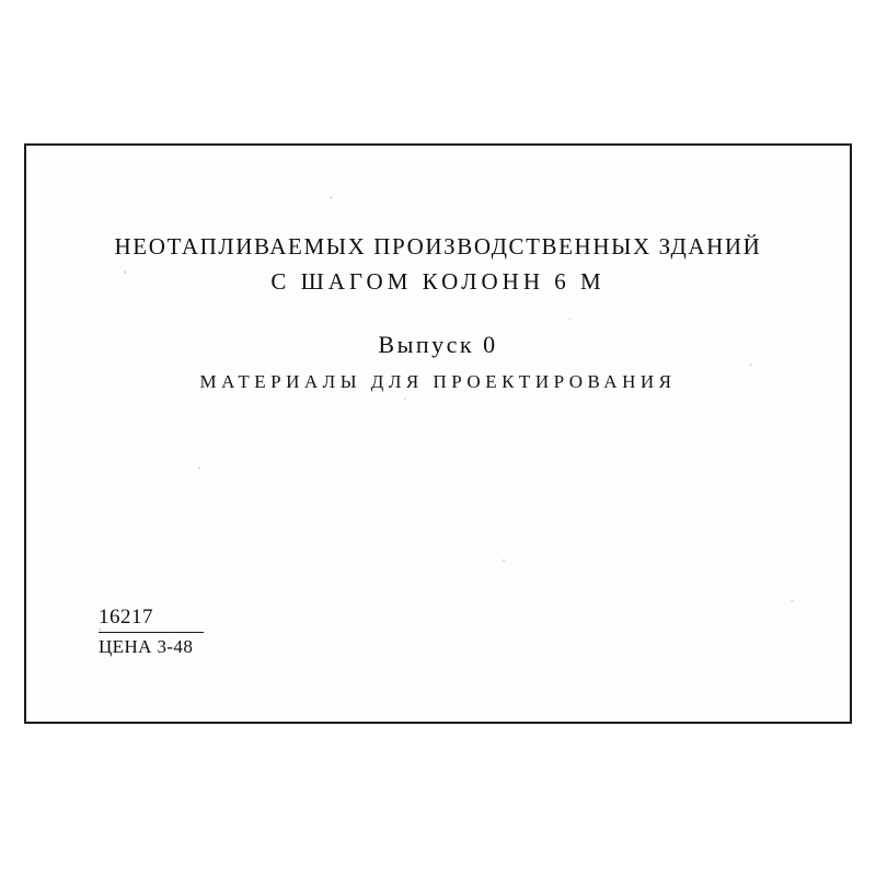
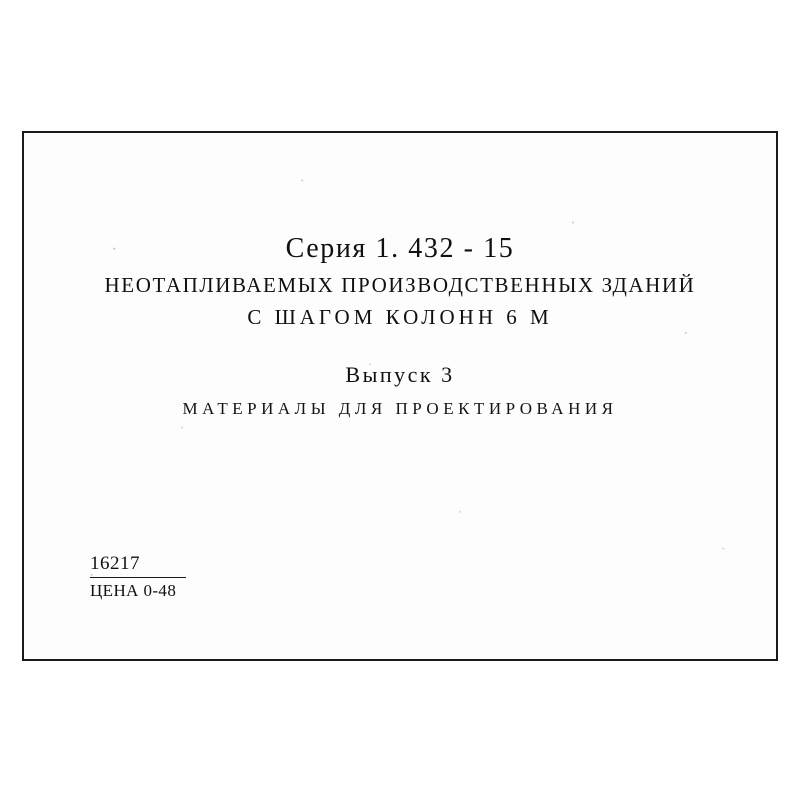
+ Серия 1. 432 - 15
  НЕОТАПЛИВАЕМЫХ ПРОИЗВОДСТВЕННЫХ ЗДАНИЙ
  С ШАГОМ КОЛОНН 6 М
- Выпуск 0
+ Выпуск 3
  МАТЕРИАЛЫ ДЛЯ ПРОЕКТИРОВАНИЯ
  16217
- ЦЕНА 3-48
+ ЦЕНА 0-48
